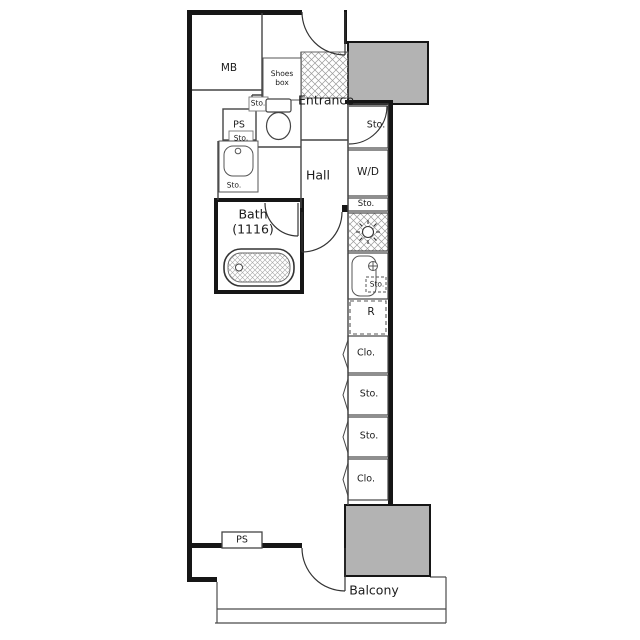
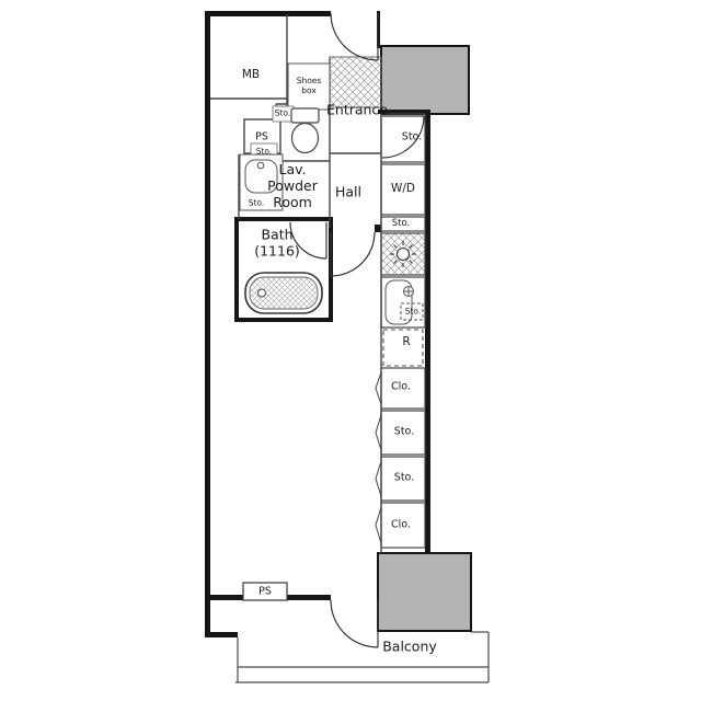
  MB
  Shoes
  box
  Entrance
  Sto.
  PS
  Sto.
  Sto.
  Sto.
+ Lav.
+ Powder
+ Room
  Hall
  W/D
  Sto.
  Bath
  (1116)
  Sto.
  R
  Clo.
  Sto.
  Sto.
  Clo.
  PS
  Balcony
